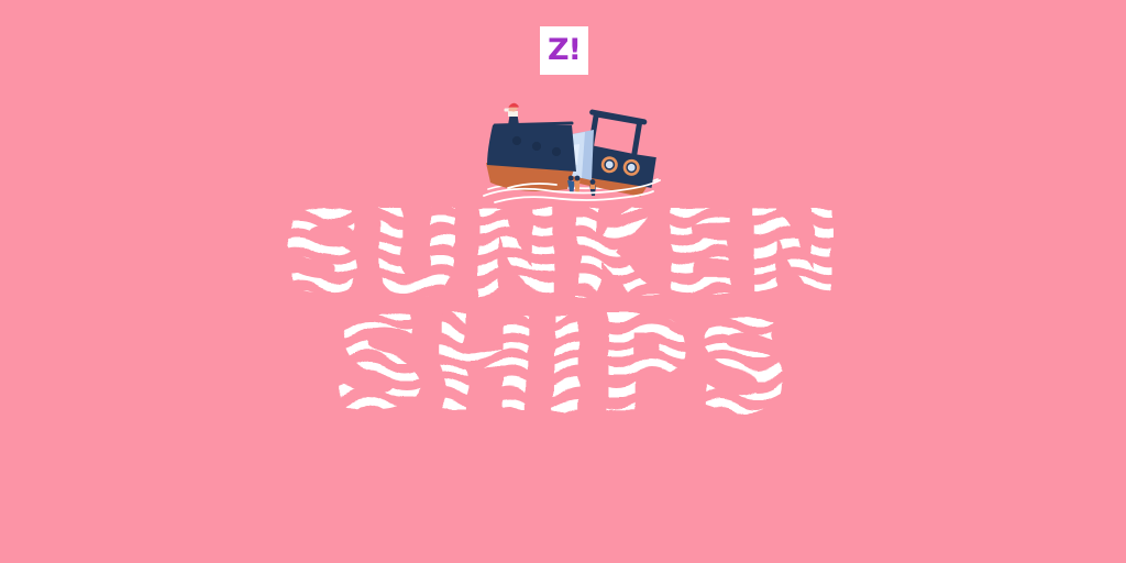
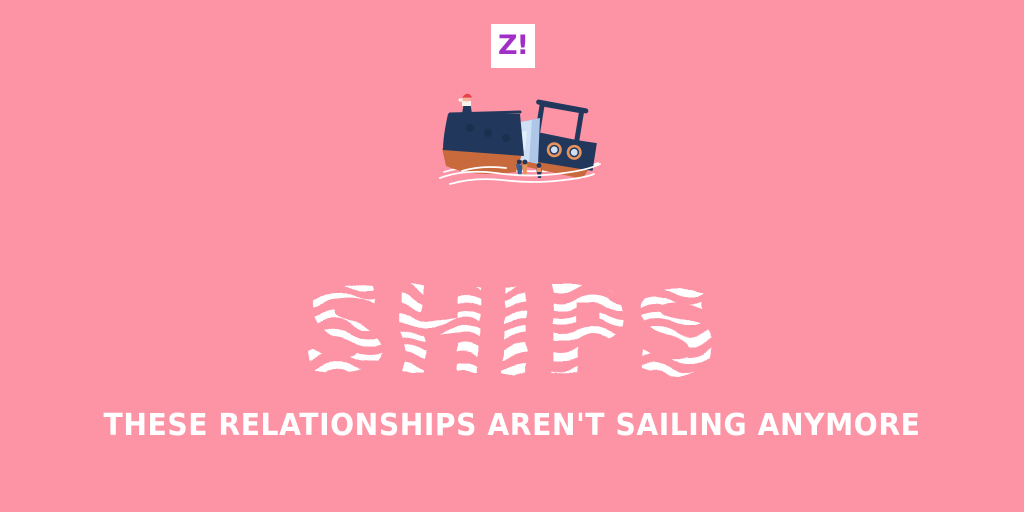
  Z!
- SUNKEN
  SHIPS
+ THESE RELATIONSHIPS AREN'T SAILING ANYMORE
